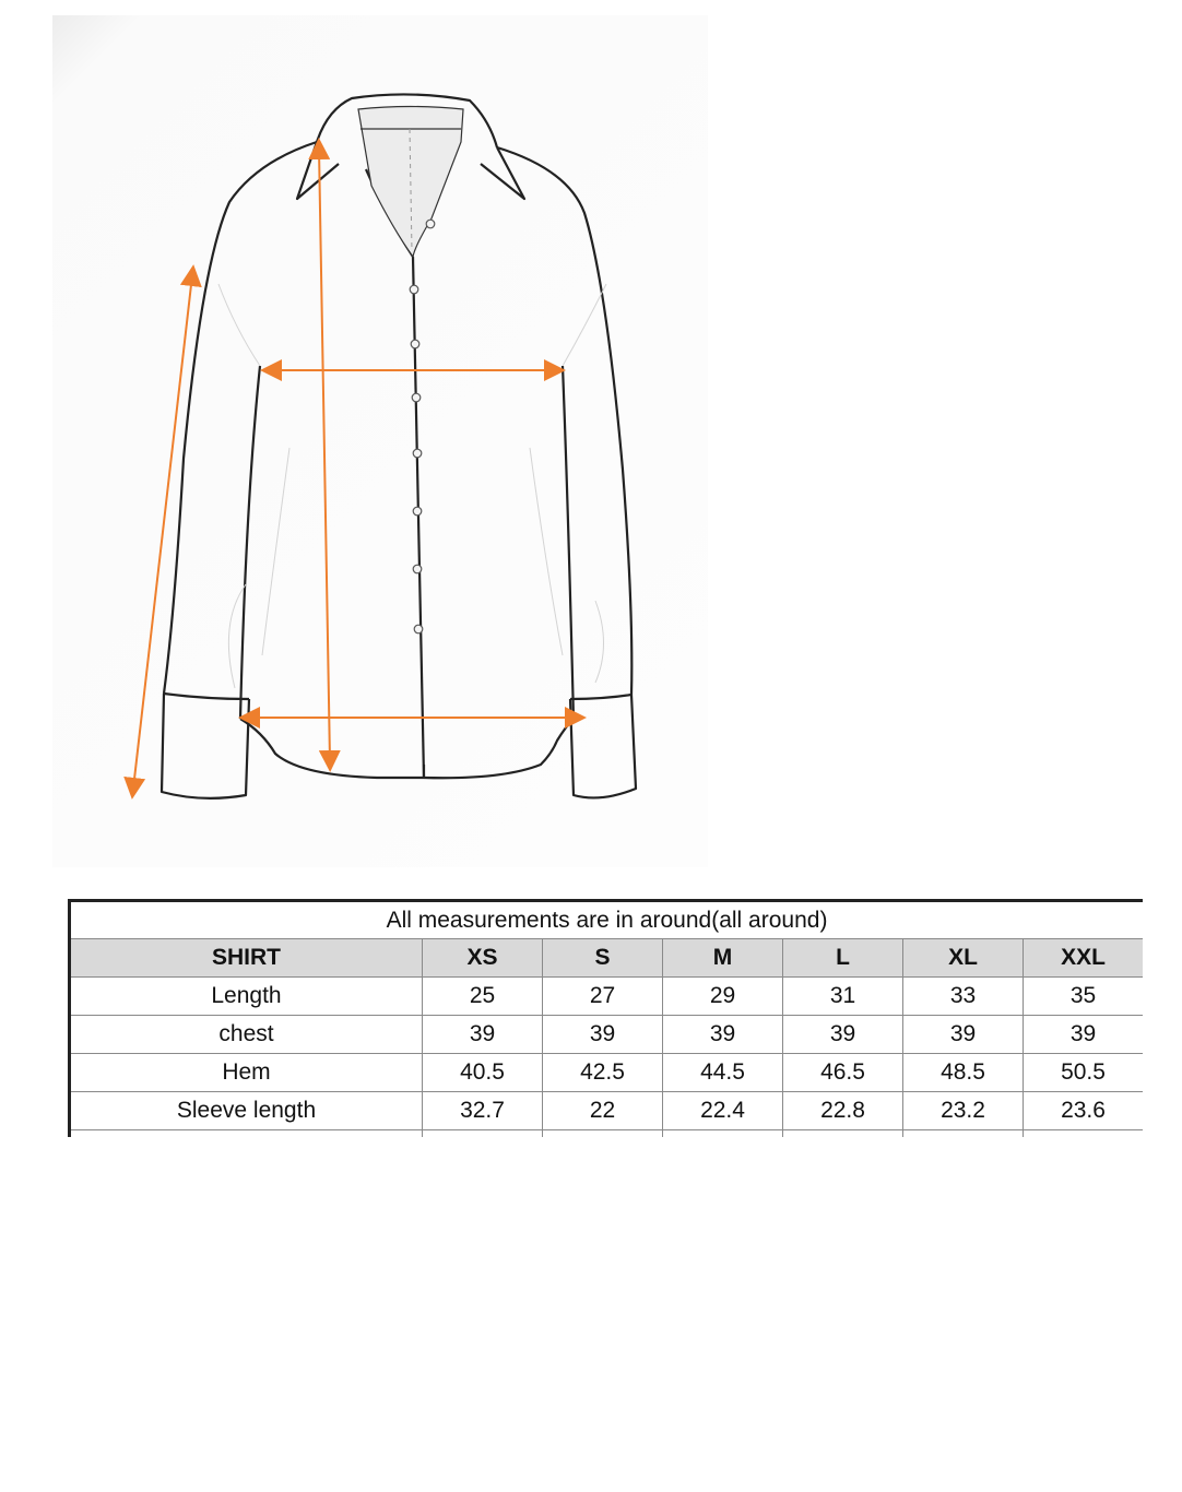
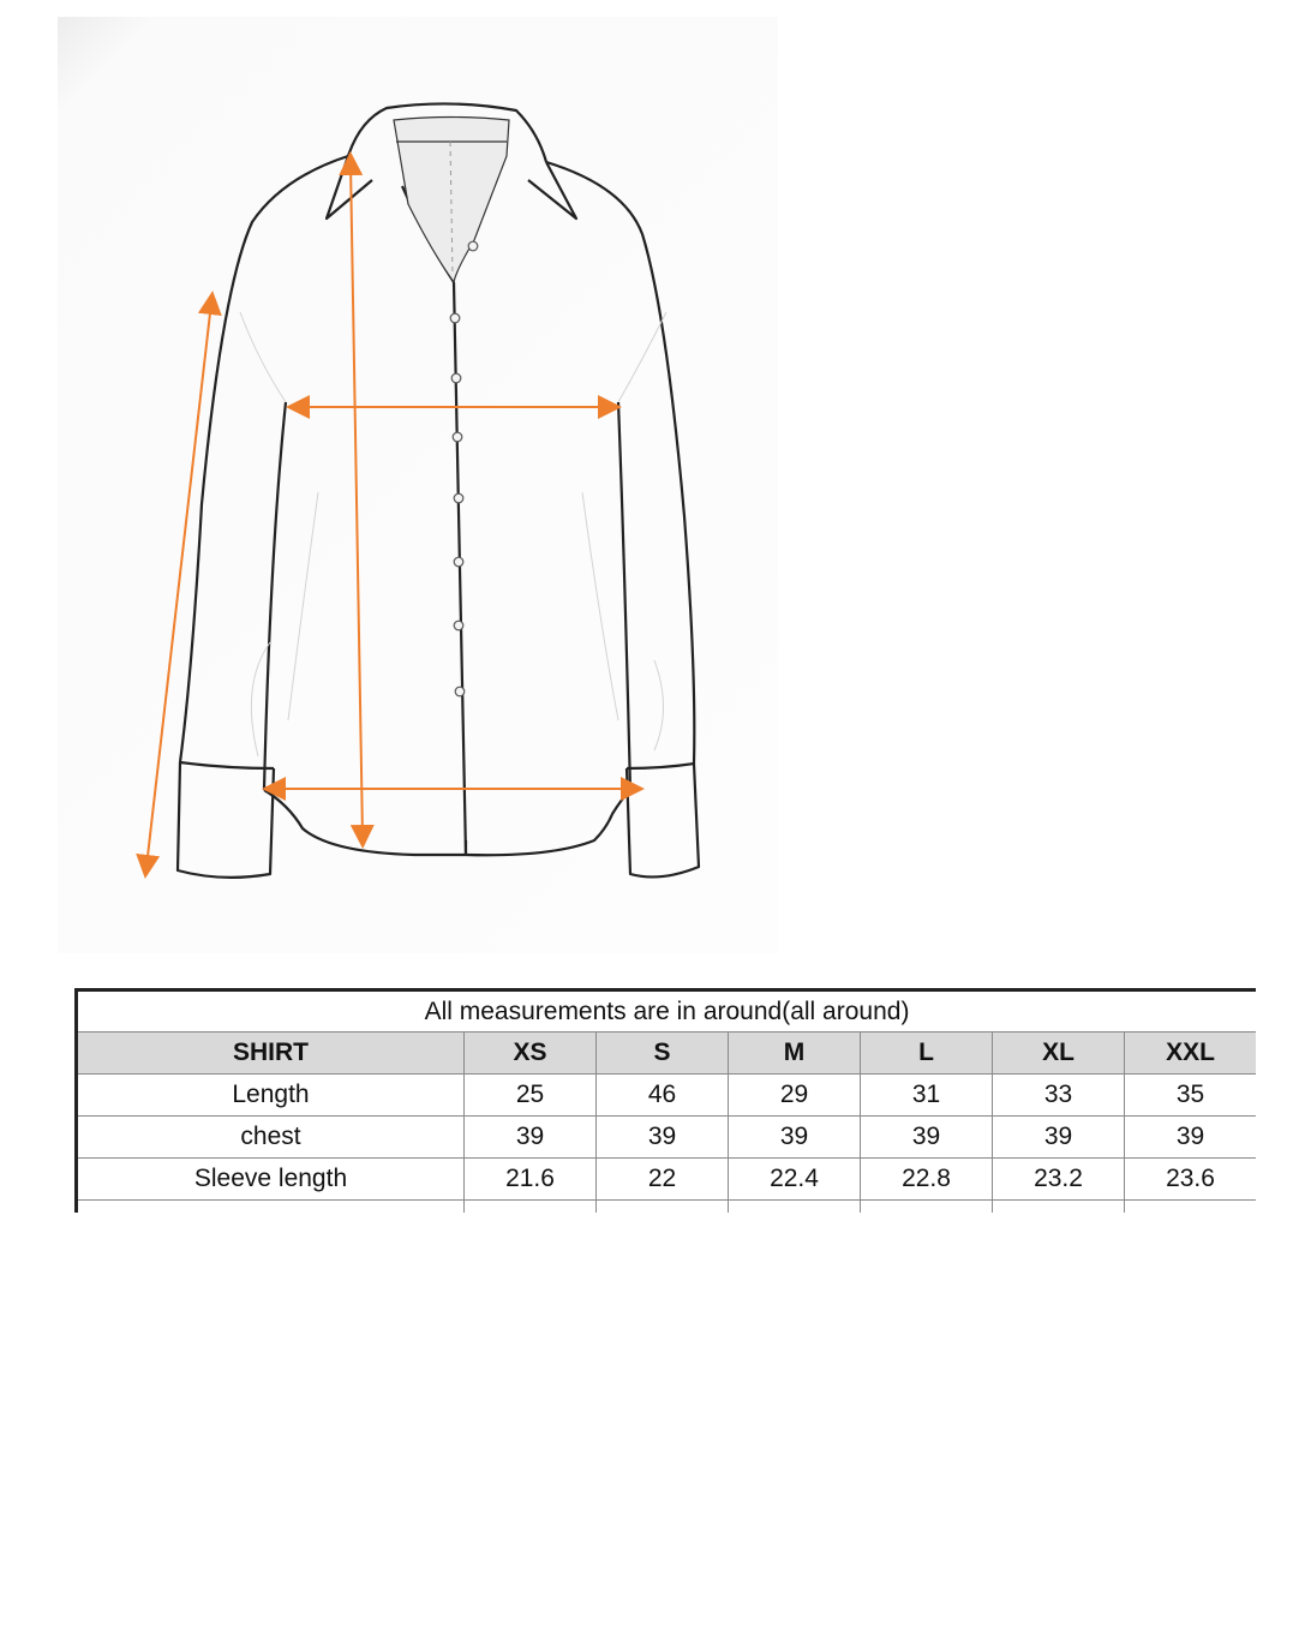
  All measurements are in around(all around)
  SHIRT	XS	S	M	L	XL	XXL
- Length	25	27	29	31	33	35
+ Length	25	46	29	31	33	35
  chest	39	39	39	39	39	39
- Hem	40.5	42.5	44.5	46.5	48.5	50.5
- Sleeve length	32.7	22	22.4	22.8	23.2	23.6
+ Sleeve length	21.6	22	22.4	22.8	23.2	23.6
